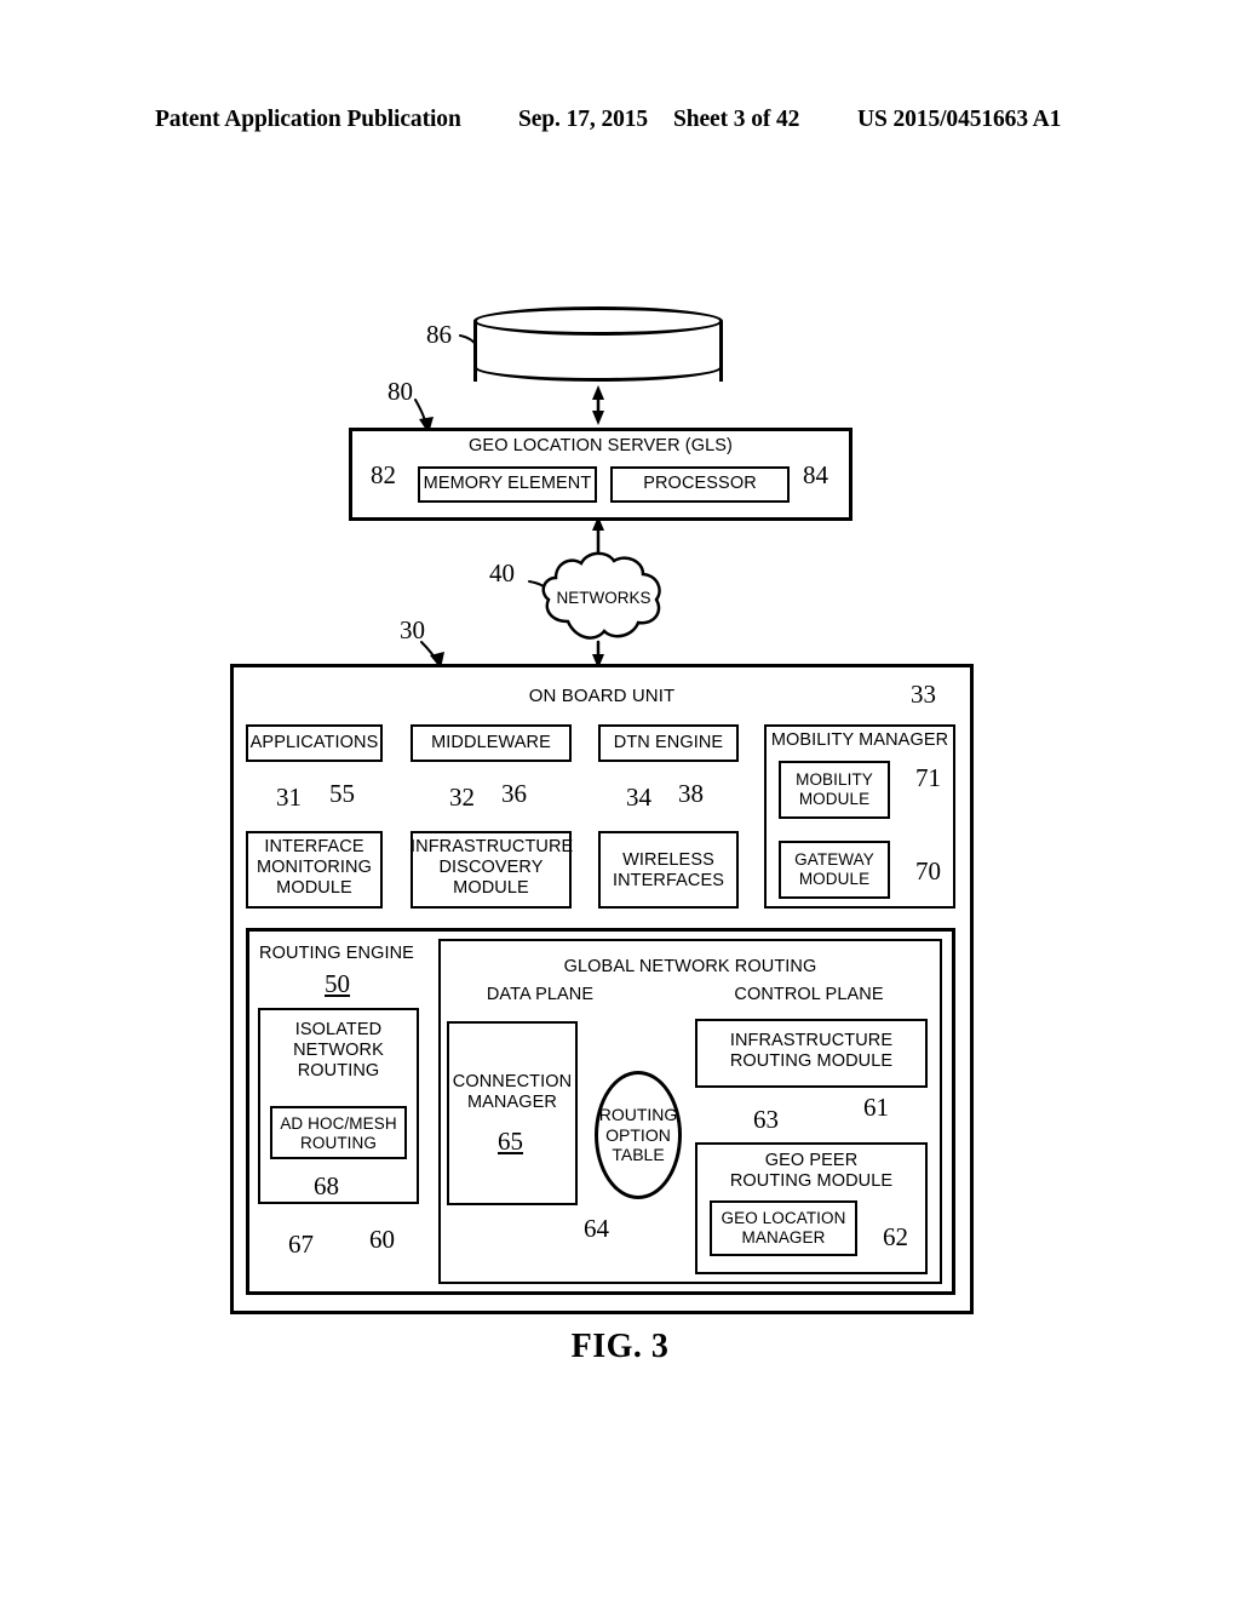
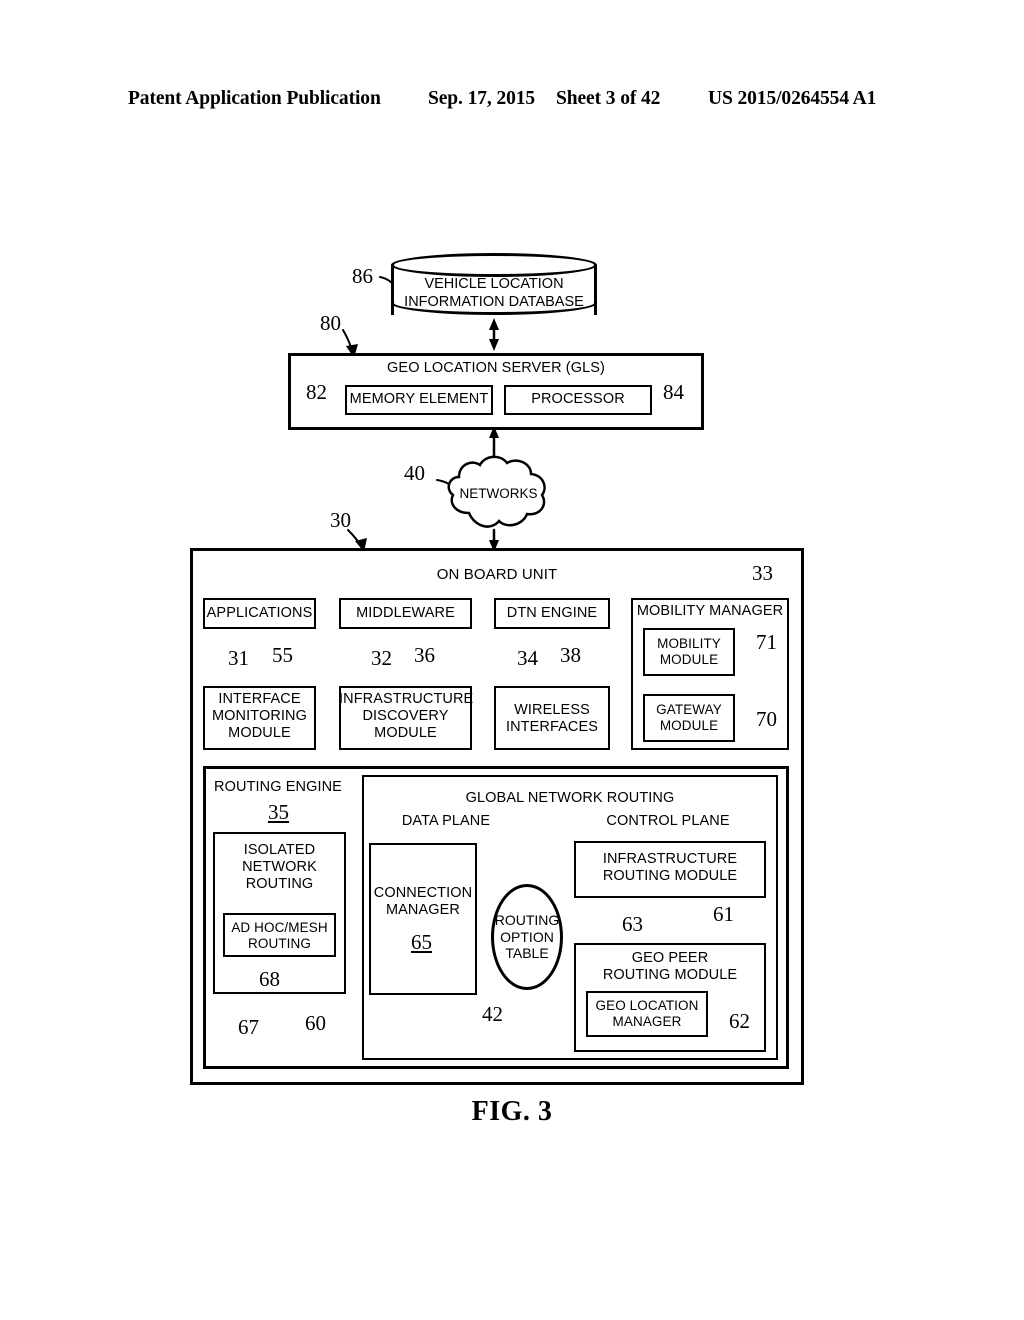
  Patent Application Publication
  Sep. 17, 2015
  Sheet 3 of 42
- US 2015/0451663 A1
+ US 2015/0264554 A1
+ VEHICLE LOCATION
+ INFORMATION DATABASE
  86
  GEO LOCATION SERVER (GLS)
  80
  MEMORY ELEMENT
  82
  PROCESSOR
  84
  NETWORKS
  40
  ON BOARD UNIT
  30
  APPLICATIONS
  31
  INTERFACE
  MONITORING
  MODULE
  55
  MIDDLEWARE
  32
  INFRASTRUCTURE
  DISCOVERY
  MODULE
  36
  DTN ENGINE
  34
  WIRELESS
  INTERFACES
  38
  MOBILITY MANAGER
  33
  MOBILITY
  MODULE
  71
  GATEWAY
  MODULE
  70
  ROUTING ENGINE
- 50
+ 35
  ISOLATED
  NETWORK
  ROUTING
  67
  AD HOC/MESH
  ROUTING
  68
  GLOBAL NETWORK ROUTING
  60
  DATA PLANE
  CONNECTION
  MANAGER
  65
  ROUTING
  OPTION
  TABLE
- 64
+ 42
  CONTROL PLANE
  INFRASTRUCTURE
  ROUTING MODULE
  63
  GEO PEER
  ROUTING MODULE
  61
  GEO LOCATION
  MANAGER
  62
  FIG. 3
